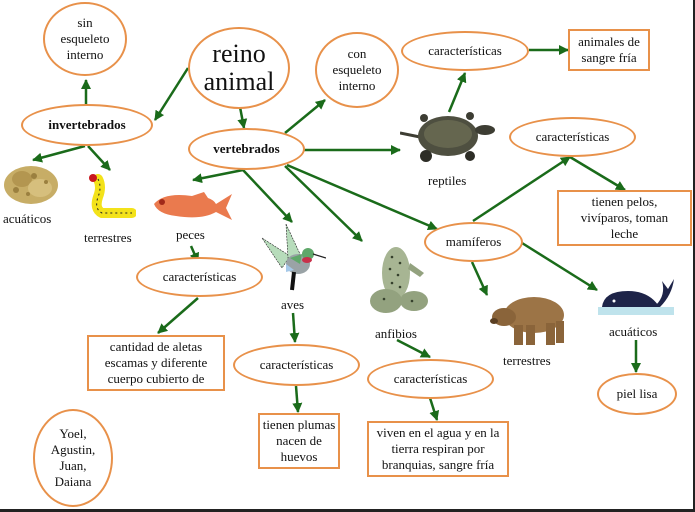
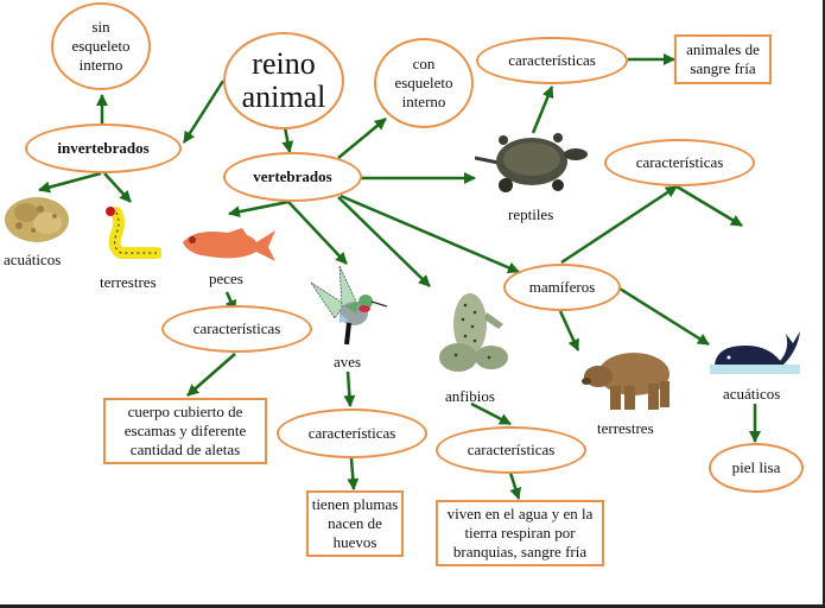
  reino
  animal
  sin
  esqueleto
  interno
  invertebrados
  acuáticos
  terrestres
  vertebrados
  con
  esqueleto
  interno
  características
  animales de
  sangre fría
  reptiles
  características
- tienen pelos,
- vivíparos, toman
- leche
  mamíferos
  terrestres
  acuáticos
  piel lisa
  peces
  características
- cantidad de aletas
+ cuerpo cubierto de
  escamas y diferente
- cuerpo cubierto de
+ cantidad de aletas
  aves
  características
  tienen plumas
  nacen de
  huevos
  anfibios
  características
  viven en el agua y en la
  tierra respiran por
  branquias, sangre fría
- Yoel,
- Agustin,
- Juan,
- Daiana
